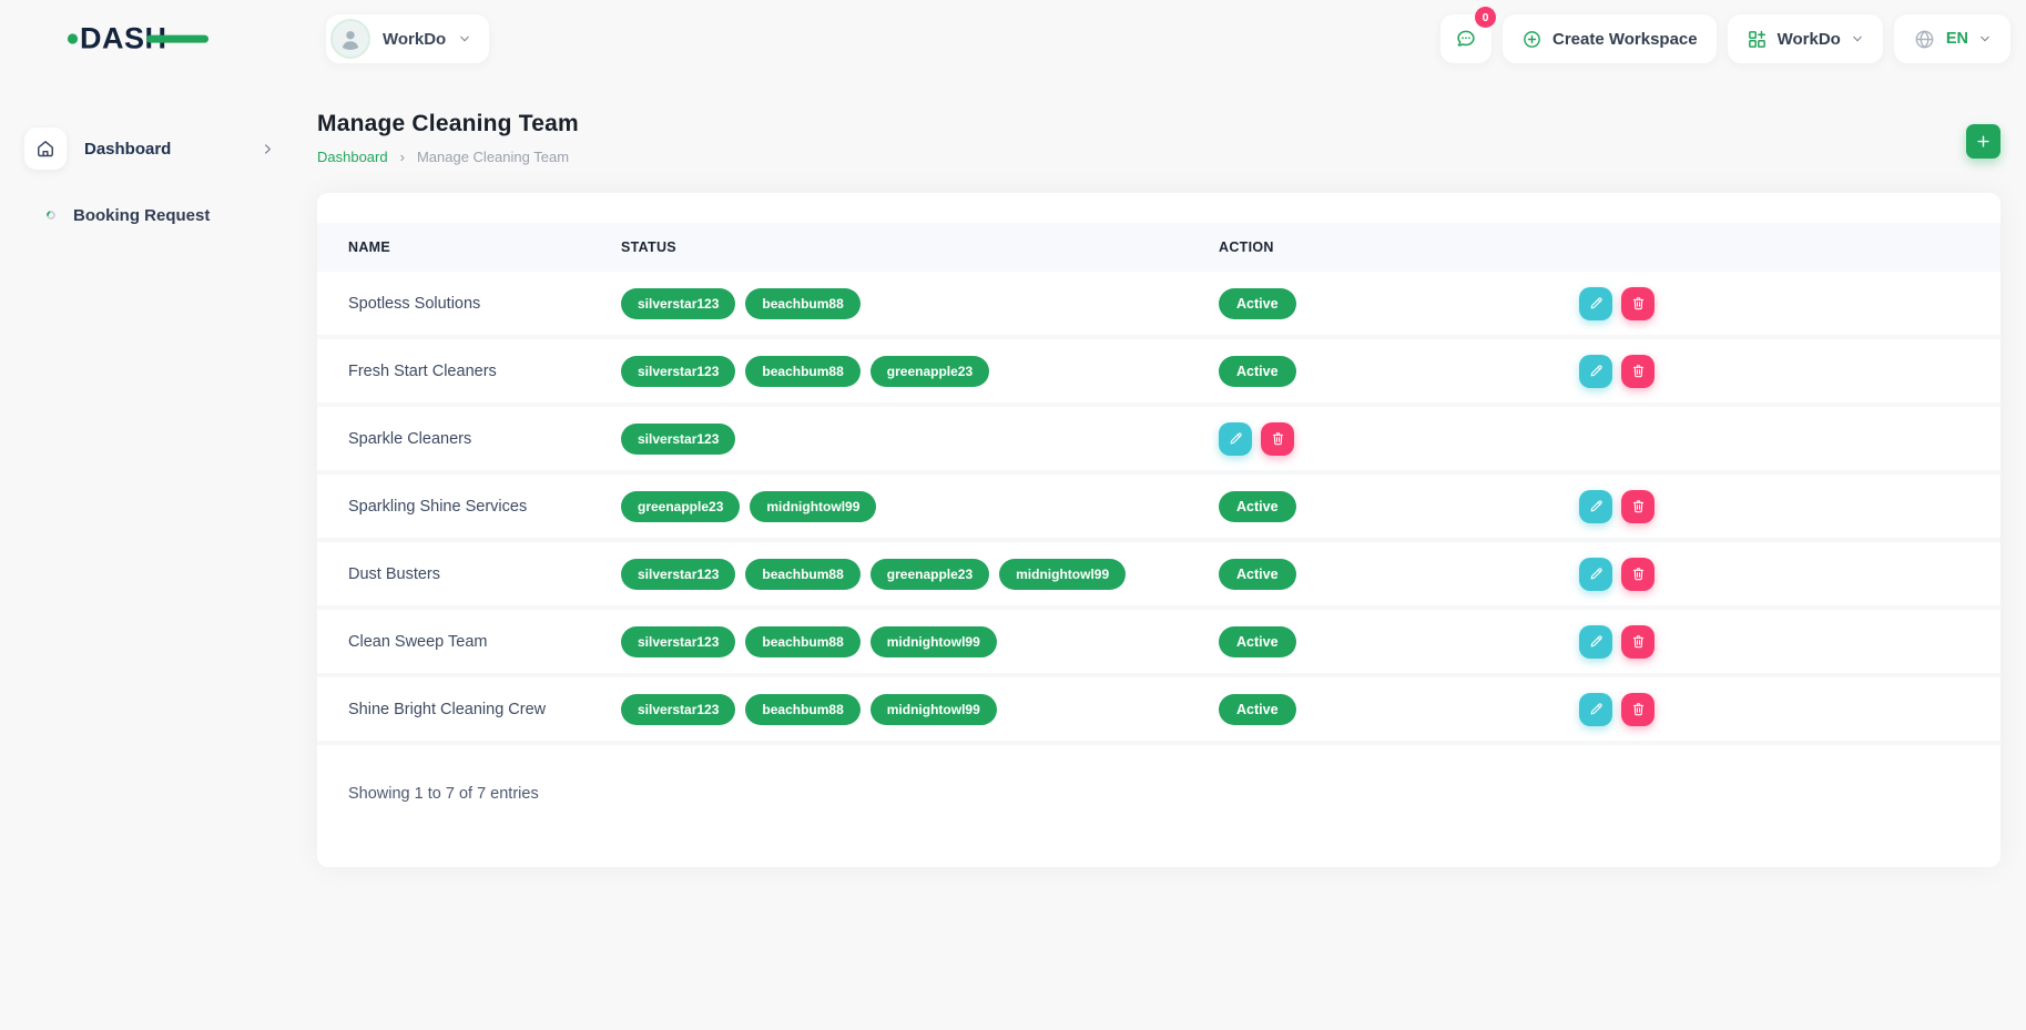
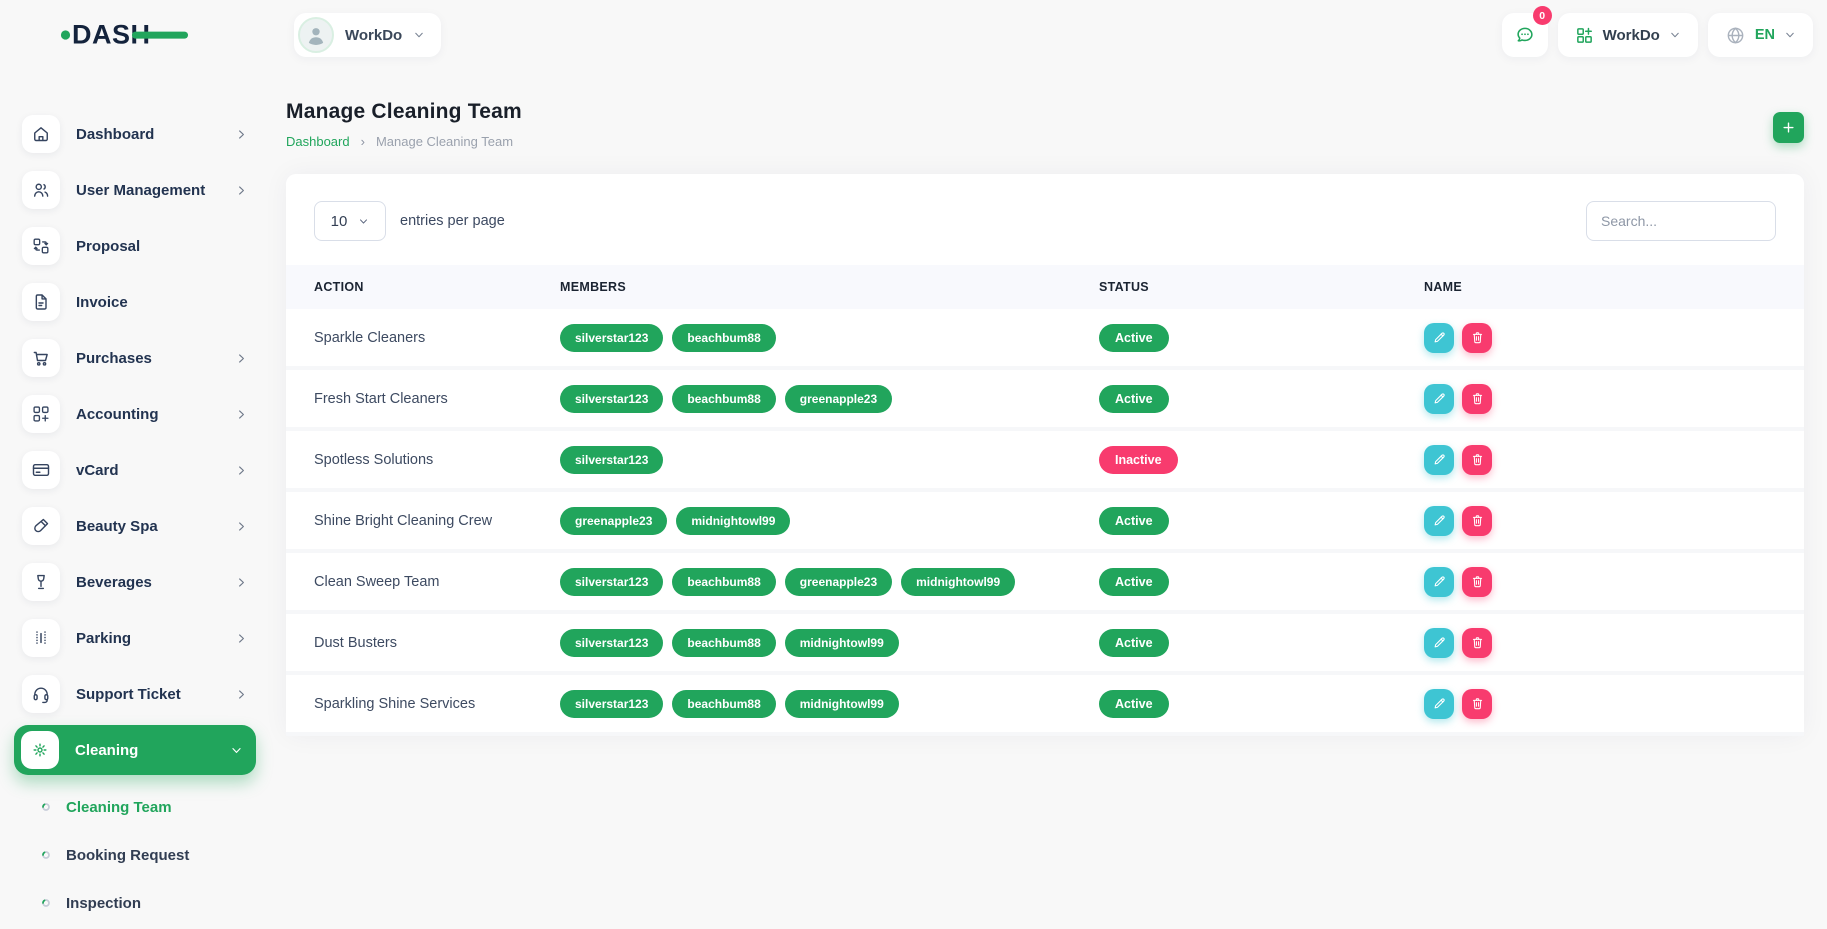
  DAS
  WorkDo
  0
- Create Workspace
  WorkDo
  EN
  Dashboard
+ User Management
+ Proposal
+ Invoice
+ Purchases
+ Accounting
+ vCard
+ Beauty Spa
+ Beverages
+ Parking
+ Support Ticket
+ Cleaning
+ Cleaning Team
  Booking Request
+ Inspection
  Manage Cleaning Team
  Dashboard
  Manage Cleaning Team
+ 10
+ entries per page
+ Search...
- NAME
+ ACTION
+ MEMBERS
  STATUS
- ACTION
+ NAME
- Spotless Solutions
+ Sparkle Cleaners
  silverstar123
  beachbum88
  Active
  Fresh Start Cleaners
  silverstar123
  beachbum88
  greenapple23
  Active
- Sparkle Cleaners
+ Spotless Solutions
  silverstar123
+ Inactive
- Sparkling Shine Services
+ Shine Bright Cleaning Crew
  greenapple23
  midnightowl99
  Active
- Dust Busters
+ Clean Sweep Team
  silverstar123
  beachbum88
  greenapple23
  midnightowl99
  Active
- Clean Sweep Team
+ Dust Busters
  silverstar123
  beachbum88
  midnightowl99
  Active
- Shine Bright Cleaning Crew
+ Sparkling Shine Services
  silverstar123
  beachbum88
  midnightowl99
  Active
- Showing 1 to 7 of 7 entries
